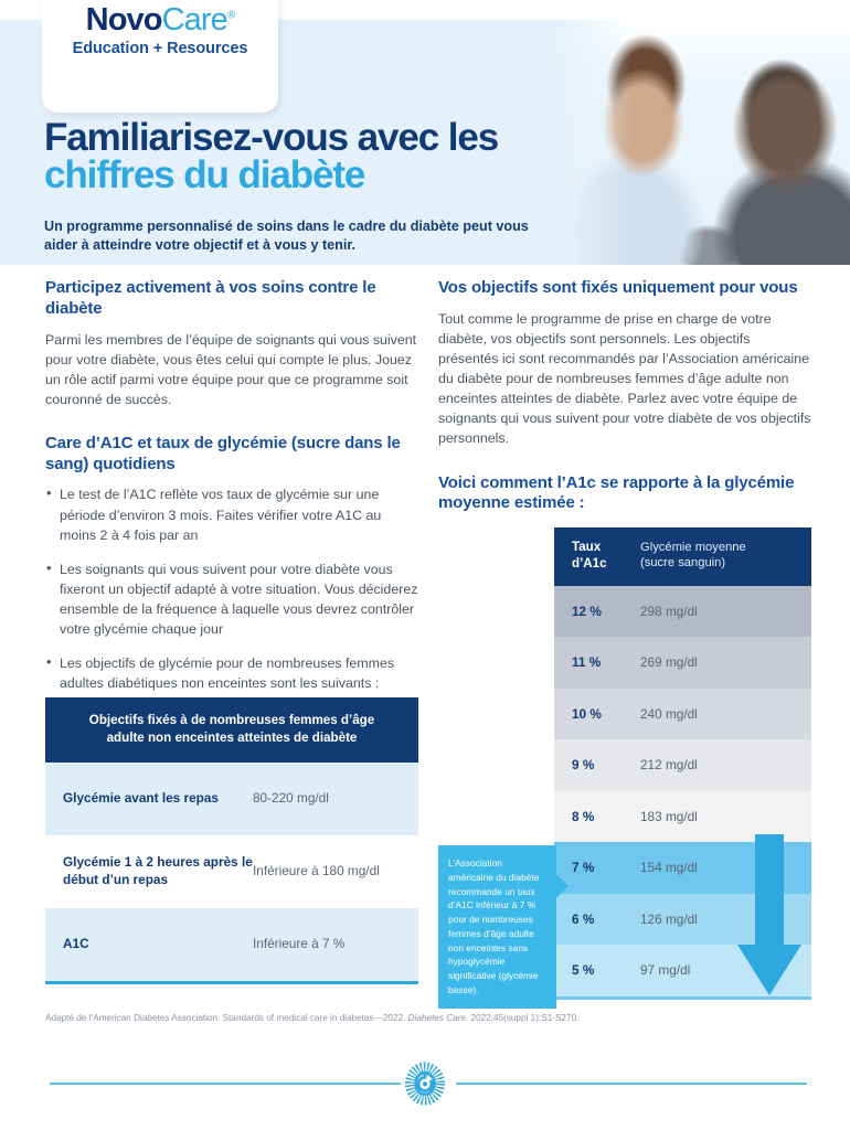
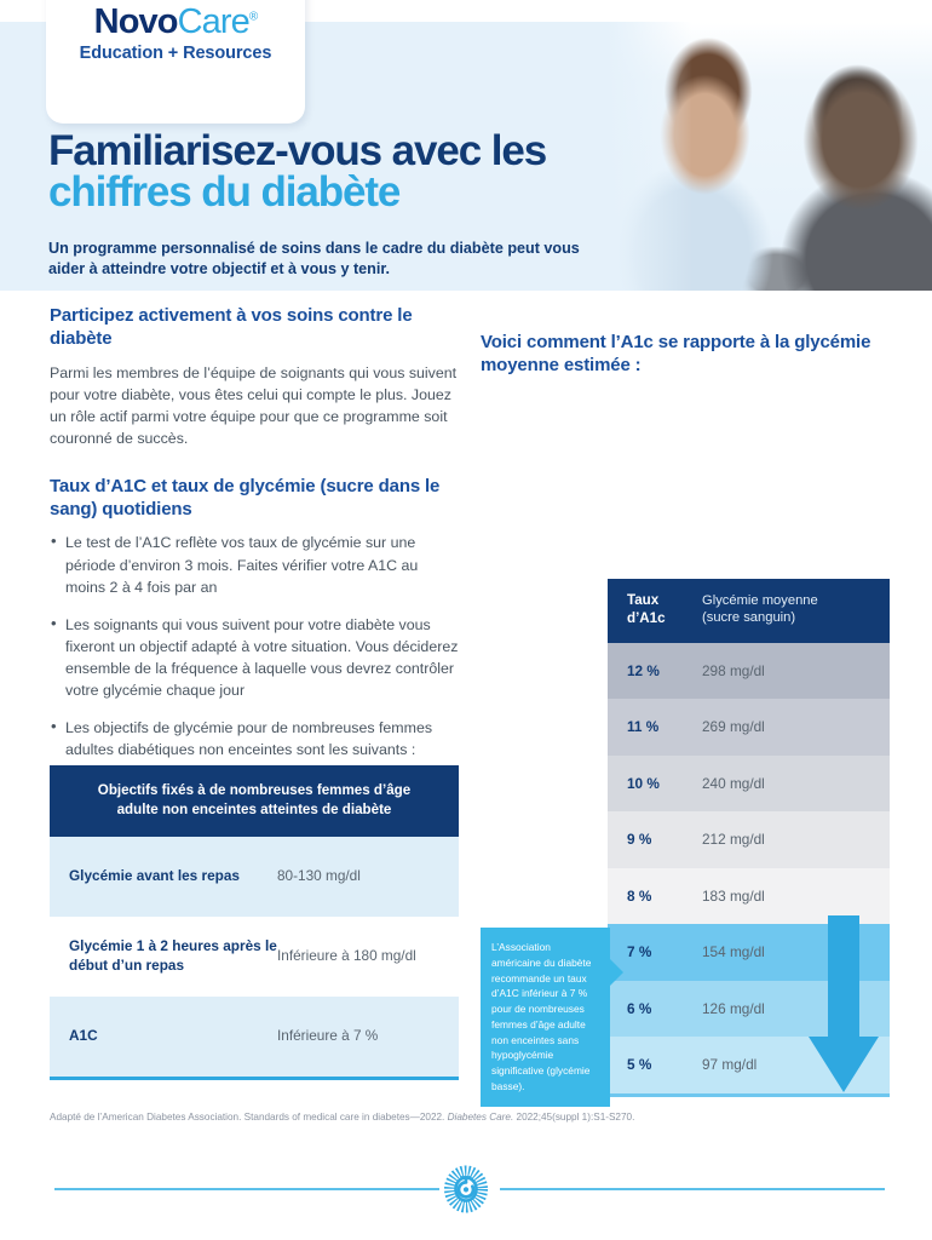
  NovoCare®
  Education + Resources
  Familiarisez-vous avec les
  chiffres du diabète
  Un programme personnalisé de soins dans le cadre du diabète peut vous aider à atteindre votre objectif et à vous y tenir.
  Participez activement à vos soins contre le diabète
  Parmi les membres de l’équipe de soignants qui vous suivent pour votre diabète, vous êtes celui qui compte le plus. Jouez un rôle actif parmi votre équipe pour que ce programme soit couronné de succès.
- Care d’A1C et taux de glycémie (sucre dans le sang) quotidiens
+ Taux d’A1C et taux de glycémie (sucre dans le sang) quotidiens
  Le test de l’A1C reflète vos taux de glycémie sur une période d’environ 3 mois. Faites vérifier votre A1C au moins 2 à 4 fois par an
  Les soignants qui vous suivent pour votre diabète vous fixeront un objectif adapté à votre situation. Vous déciderez ensemble de la fréquence à laquelle vous devrez contrôler votre glycémie chaque jour
  Les objectifs de glycémie pour de nombreuses femmes adultes diabétiques non enceintes sont les suivants :
- Vos objectifs sont fixés uniquement pour vous
- Tout comme le programme de prise en charge de votre diabète, vos objectifs sont personnels. Les objectifs présentés ici sont recommandés par l’Association américaine du diabète pour de nombreuses femmes d’âge adulte non enceintes atteintes de diabète. Parlez avec votre équipe de soignants qui vous suivent pour votre diabète de vos objectifs personnels.
  Voici comment l’A1c se rapporte à la glycémie moyenne estimée :
  Objectifs fixés à de nombreuses femmes d’âge adulte non enceintes atteintes de diabète
  Glycémie avant les repas
- 80-220 mg/dl
+ 80-130 mg/dl
  Glycémie 1 à 2 heures après le début d’un repas
  Inférieure à 180 mg/dl
  A1C
  Inférieure à 7 %
  Taux
  d’A1c
  Glycémie moyenne
  (sucre sanguin)
  12 %
  298 mg/dl
  11 %
  269 mg/dl
  10 %
  240 mg/dl
  9 %
  212 mg/dl
  8 %
  183 mg/dl
  7 %
  154 mg/dl
  6 %
  126 mg/dl
  5 %
  97 mg/dl
  L’Association américaine du diabète recommande un taux d’A1C inférieur à 7 % pour de nombreuses femmes d’âge adulte non enceintes sans hypoglycémie significative (glycémie basse).
  Adapté de l’American Diabetes Association. Standards of medical care in diabetes—2022. Diabetes Care. 2022;45(suppl 1):S1-S270.
